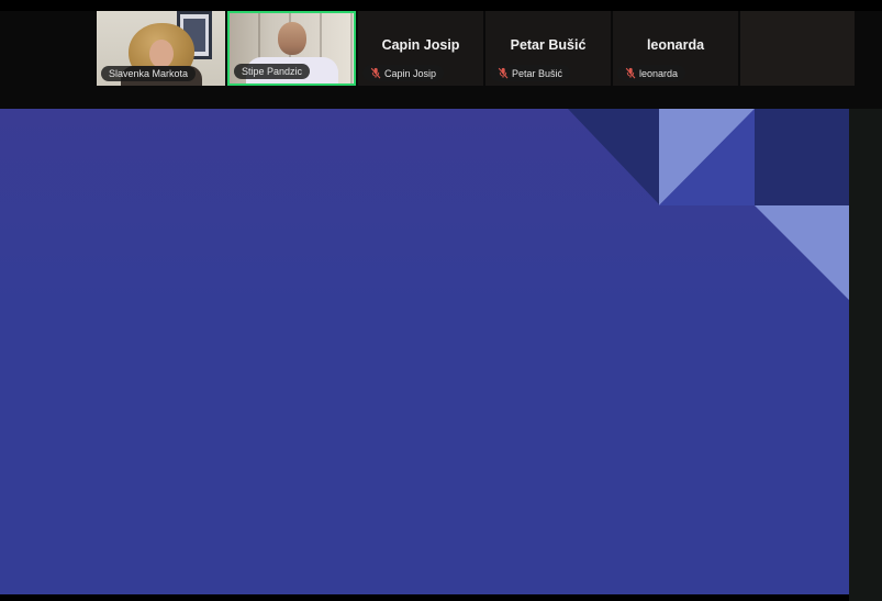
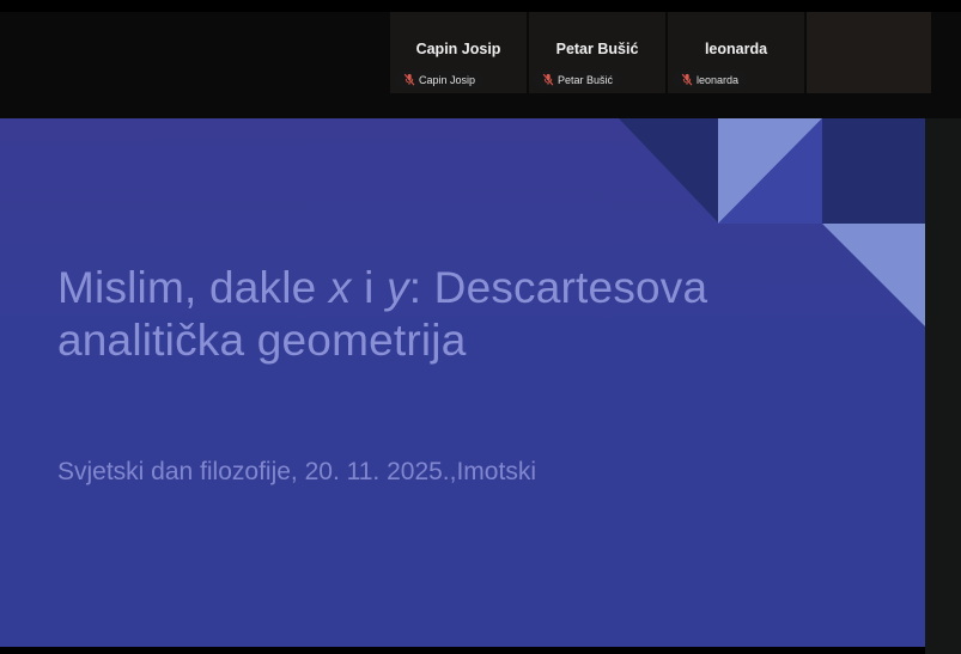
- Slavenka Markota
- Stipe Pandzic
  Capin Josip
  Capin Josip
  Petar Bušić
  Petar Bušić
  leonarda
  leonarda
+ Mislim, dakle x i y: Descartesova
+ analitička geometrija
+ Svjetski dan filozofije, 20. 11. 2025.,Imotski
